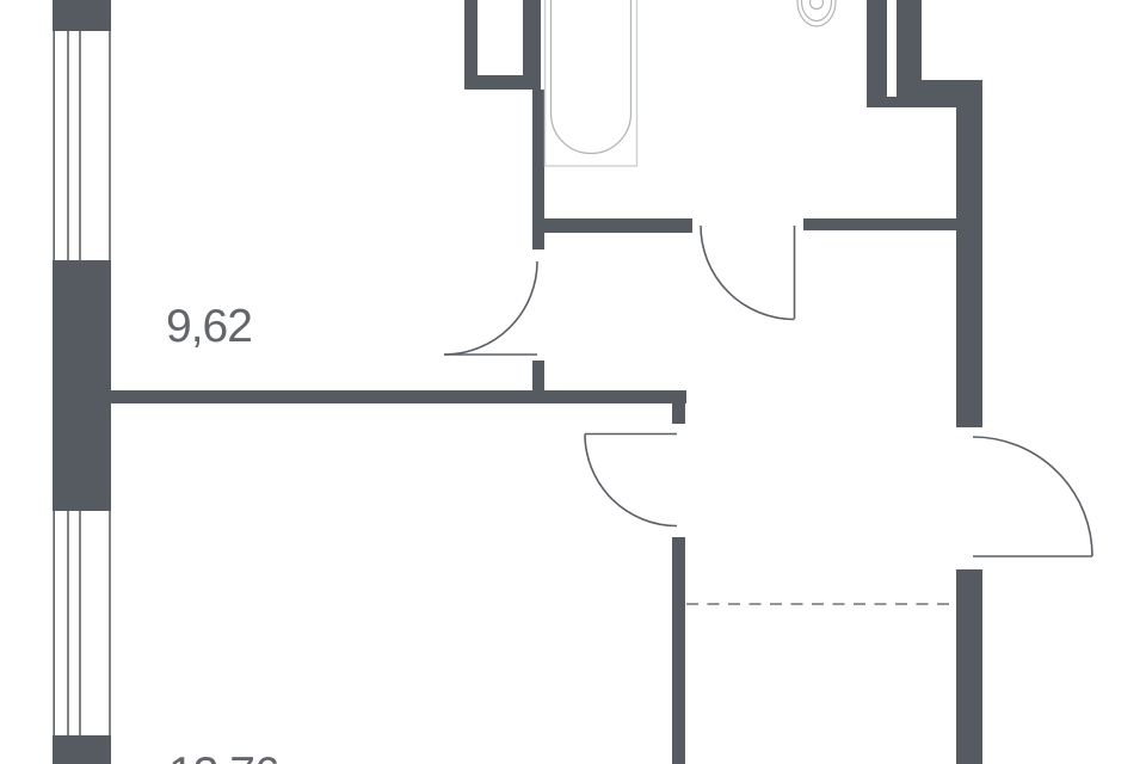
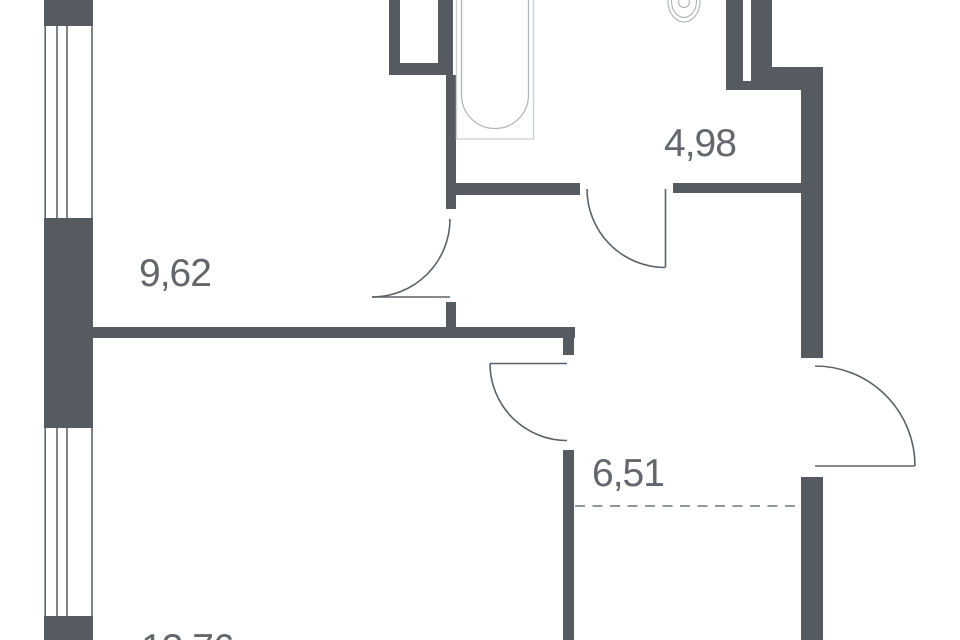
  9,62
+ 4,98
+ 6,51
